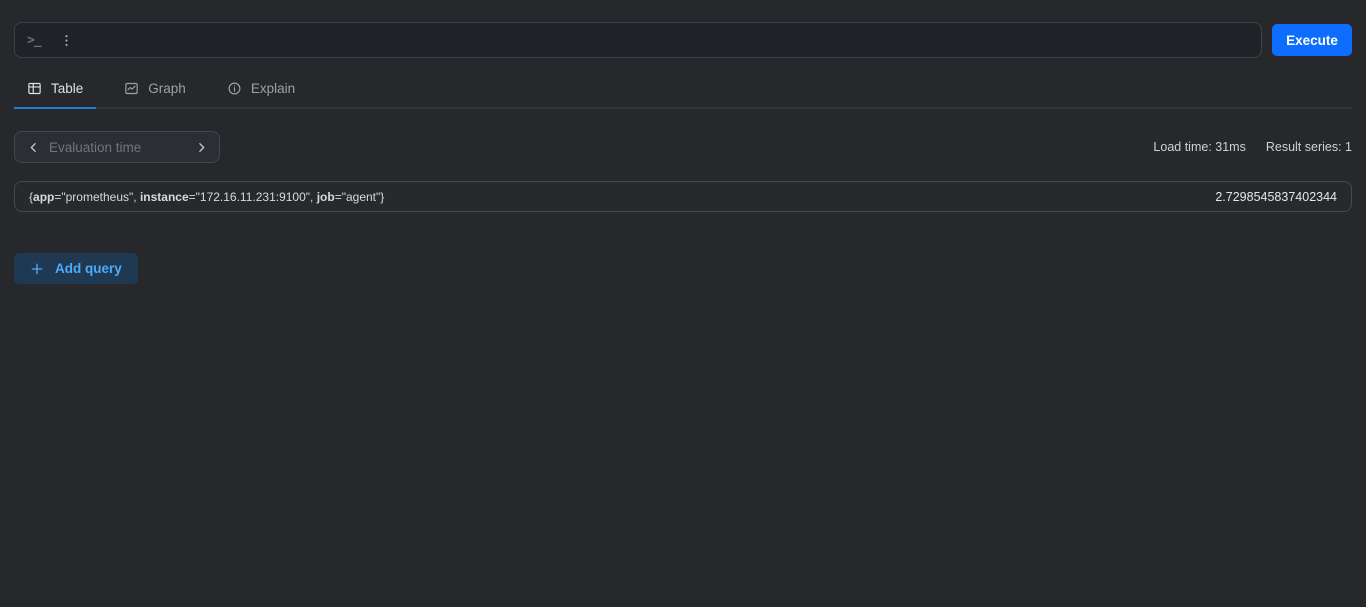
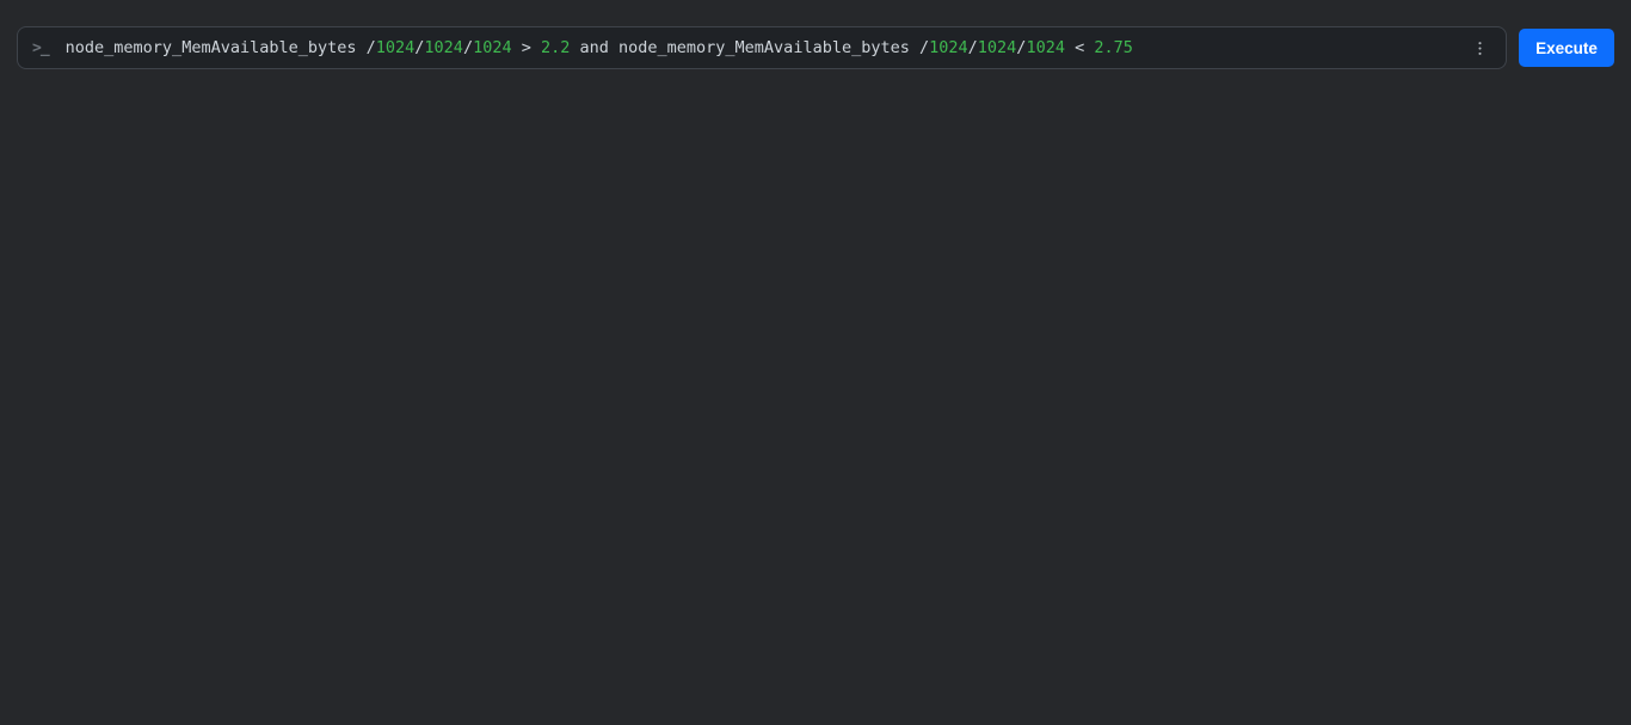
  >_
+ node_memory_MemAvailable_bytes /1024/1024/1024 > 2.2 and node_memory_MemAvailable_bytes /1024/1024/1024 < 2.75
  Execute
- Table
- Graph
- Explain
- Evaluation time
- Load time: 31ms
- Result series: 1
- {app="prometheus", instance="172.16.11.231:9100", job="agent"}
- 2.7298545837402344
- Add query
